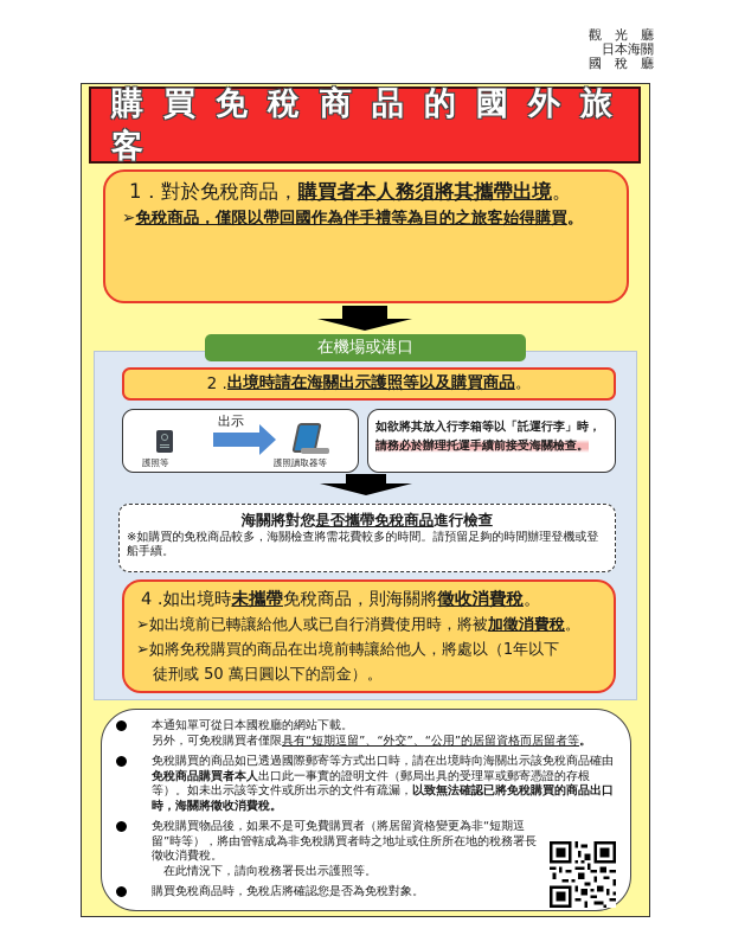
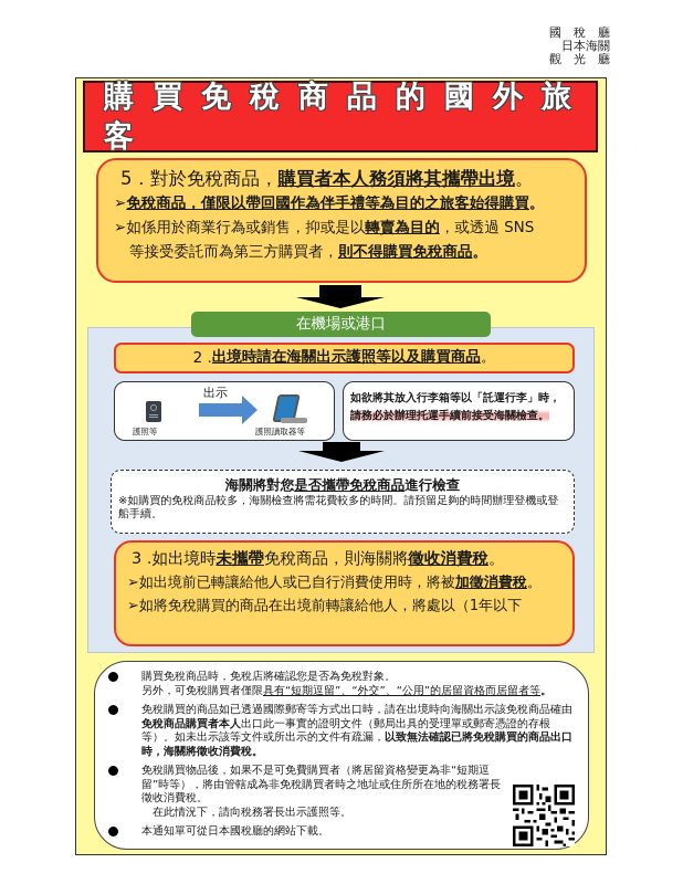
- 觀 光 廳
+ 國 稅 廳
  日本海關
- 國 稅 廳
+ 觀 光 廳
  購買免稅商品的國外旅客
- 1．對於免稅商品，購買者本人務須將其攜帶出境。
+ 5．對於免稅商品，購買者本人務須將其攜帶出境。
  ➢免稅商品，僅限以帶回國作為伴手禮等為目的之旅客始得購買。
+ ➢如係用於商業行為或銷售，抑或是以轉賣為目的，或透過 SNS
+ 等接受委託而為第三方購買者，則不得購買免稅商品。
  在機場或港口
  2 .
  出境時請在海關出示護照等以及購買商品
  。
  出示
  護照等
  護照讀取器等
  如欲將其放入行李箱等以「託運行李」時，
  請務必於辦理托運手續前接受海關檢查。
  海關將對您是否攜帶免稅商品進行檢查
  ※如購買的免稅商品較多，海關檢查將需花費較多的時間。請預留足夠的時間辦理登機或登船手續。
- 4 .如出境時未攜帶免稅商品，則海關將徵收消費稅。
+ 3 .如出境時未攜帶免稅商品，則海關將徵收消費稅。
  ➢如出境前已轉讓給他人或已自行消費使用時，將被加徵消費稅。
  ➢如將免稅購買的商品在出境前轉讓給他人，將處以（1年以下
- 徒刑或 50 萬日圓以下的罰金）。
- 本通知單可從日本國稅廳的網站下載。
+ 購買免稅商品時，免稅店將確認您是否為免稅對象。
  另外，可免稅購買者僅限具有“短期逗留”、“外交”、“公用”的居留資格而居留者等。
  免稅購買的商品如已透過國際郵寄等方式出口時，請在出境時向海關出示該免稅商品確由免稅商品購買者本人出口此一事實的證明文件（郵局出具的受理單或郵寄憑證的存根等）。如未出示該等文件或所出示的文件有疏漏，以致無法確認已將免稅購買的商品出口時，海關將徵收消費稅。
  免稅購買物品後，如果不是可免費購買者（將居留資格變更為非“短期逗留”時等），將由管轄成為非免稅購買者時之地址或住所所在地的稅務署長徵收消費稅。
  在此情況下，請向稅務署長出示護照等。
- 購買免稅商品時，免稅店將確認您是否為免稅對象。
+ 本通知單可從日本國稅廳的網站下載。
